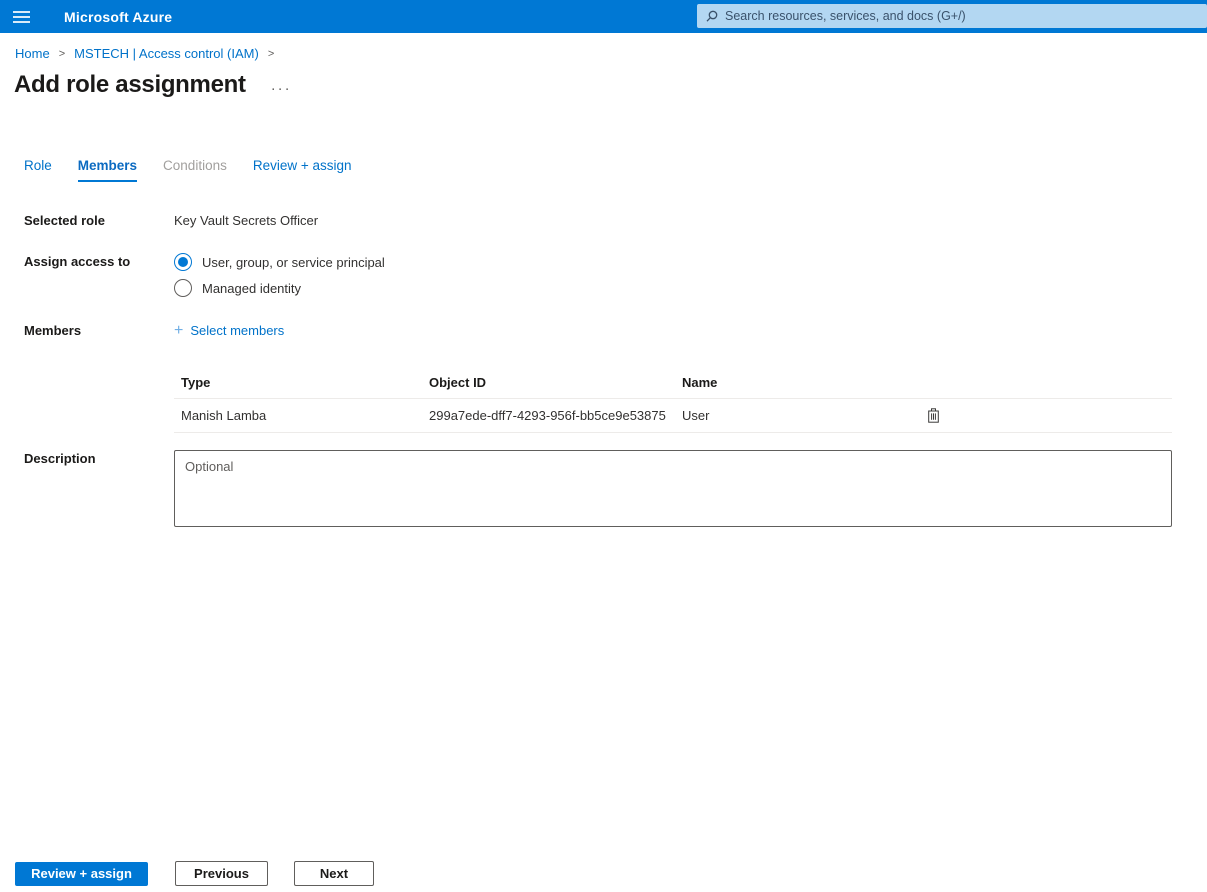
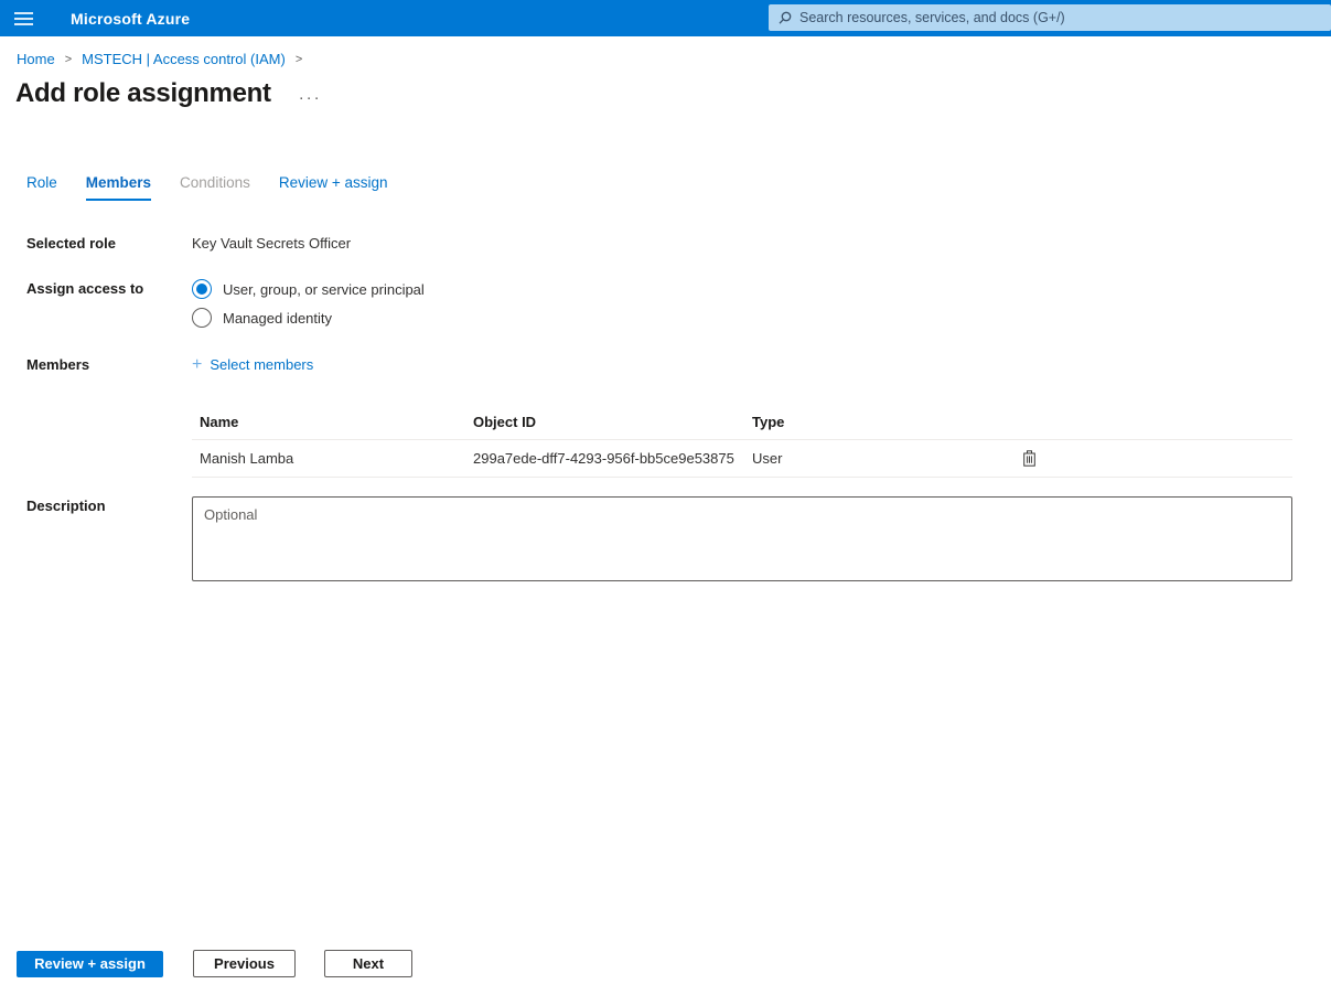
  Microsoft Azure
  Search resources, services, and docs (G+/)
  Home
  >
  MSTECH | Access control (IAM)
  >
  Add role assignment
  ···
  Role
  Members
  Conditions
  Review + assign
  Selected role
  Key Vault Secrets Officer
  Assign access to
  User, group, or service principal
  Managed identity
  Members
  +
  Select members
- Type
+ Name
  Object ID
- Name
+ Type
  Manish Lamba
  299a7ede-dff7-4293-956f-bb5ce9e53875
  User
  Description
  Optional
  Review + assign
  Previous
  Next
